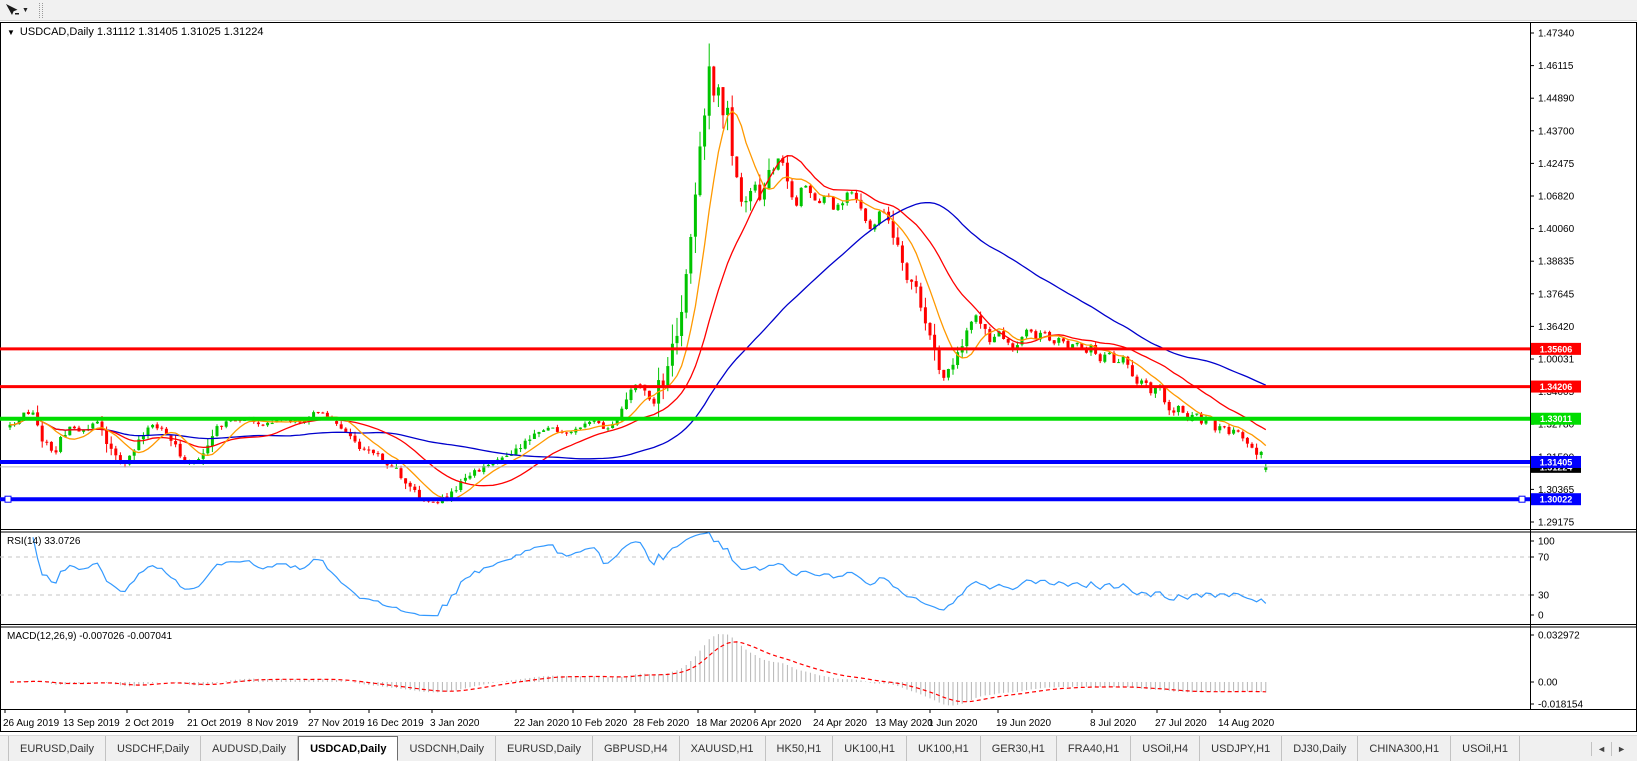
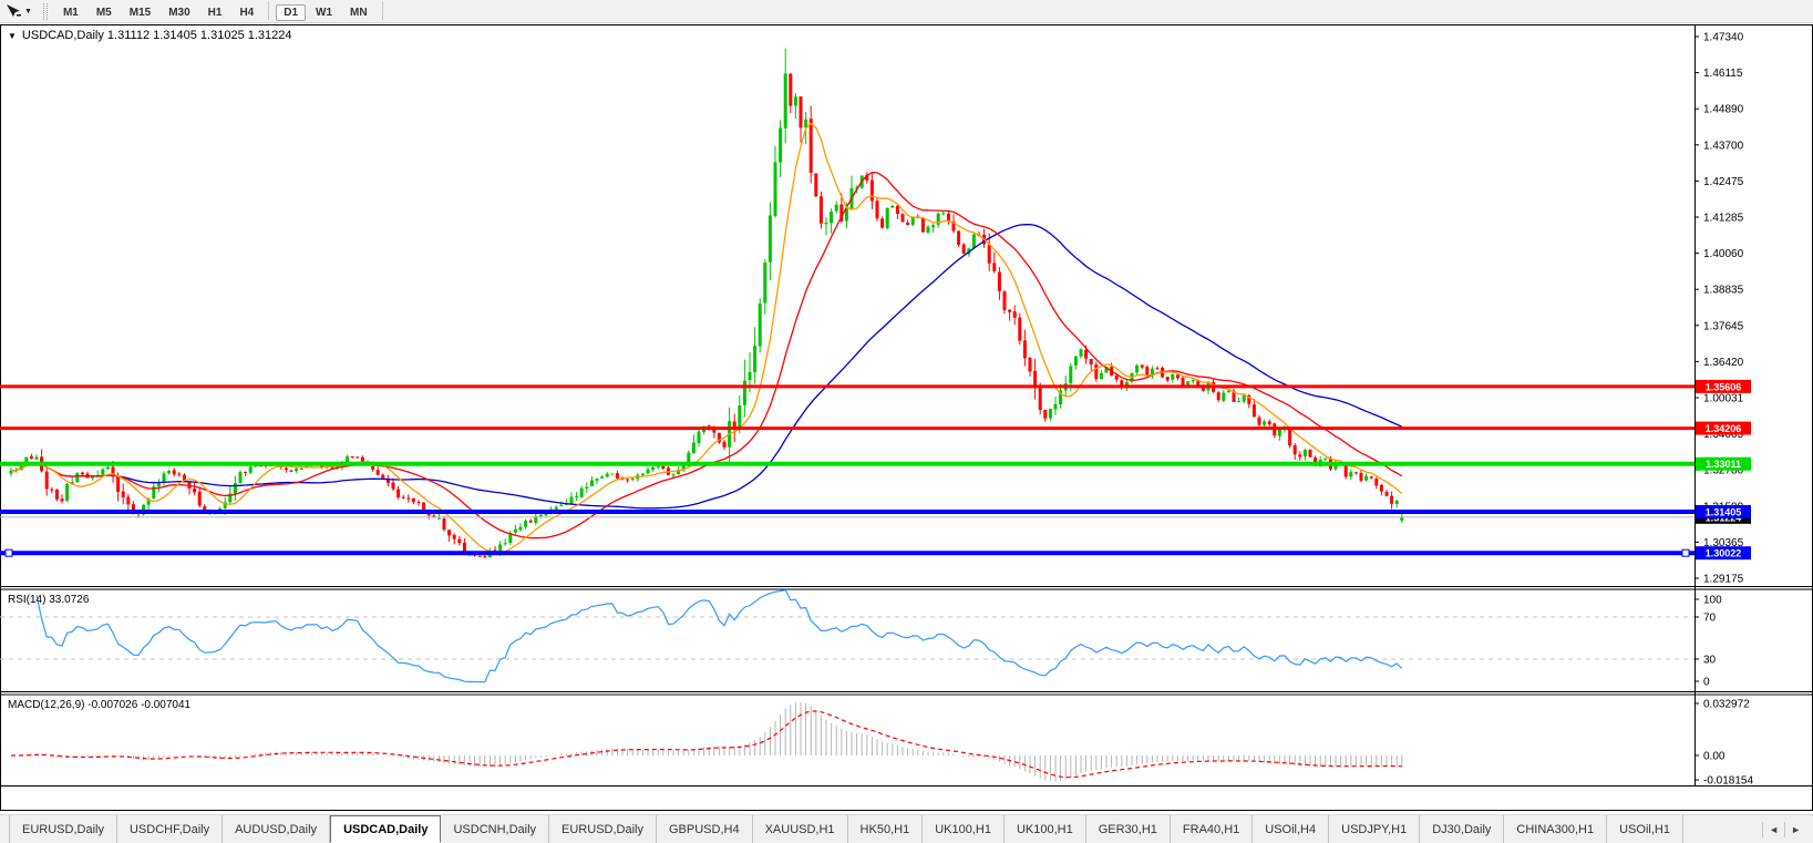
+ M1 M5 M15 M30 H1 H4 D1 W1 MN
  1.47340
  1.46115
  1.44890
  1.43700
  1.42475
- 1.06820
+ 1.41285
  1.40060
  1.38835
  1.37645
  1.36420
  1.00031
  1.34005
  1.32780
  1.30365
  1.29175
- 26 Aug 2019
- 13 Sep 2019
- 2 Oct 2019
- 21 Oct 2019
- 8 Nov 2019
- 27 Nov 2019
- 16 Dec 2019
- 3 Jan 2020
- 22 Jan 2020
- 10 Feb 2020
- 28 Feb 2020
- 18 Mar 2020
- 6 Apr 2020
- 24 Apr 2020
- 13 May 2020
- 1 Jun 2020
- 19 Jun 2020
- 8 Jul 2020
- 27 Jul 2020
- 14 Aug 2020
  100
  70
  30
  0
  0.032972
  0.00
  -0.018154
  1.35606
  1.34206
  1.33011
  1.31405
  1.30022
  ▼
  USDCAD,Daily 1.31112 1.31405 1.31025 1.31224
  RSI(14) 33.0726
  MACD(12,26,9) -0.007026 -0.007041
  EURUSD,Daily
  USDCHF,Daily
  AUDUSD,Daily
  USDCAD,Daily
  USDCNH,Daily
  EURUSD,Daily
  GBPUSD,H4
  XAUUSD,H1
  HK50,H1
  UK100,H1
  UK100,H1
  GER30,H1
  FRA40,H1
  USOil,H4
  USDJPY,H1
  DJ30,Daily
  CHINA300,H1
  USOil,H1
  ◄
  ►
